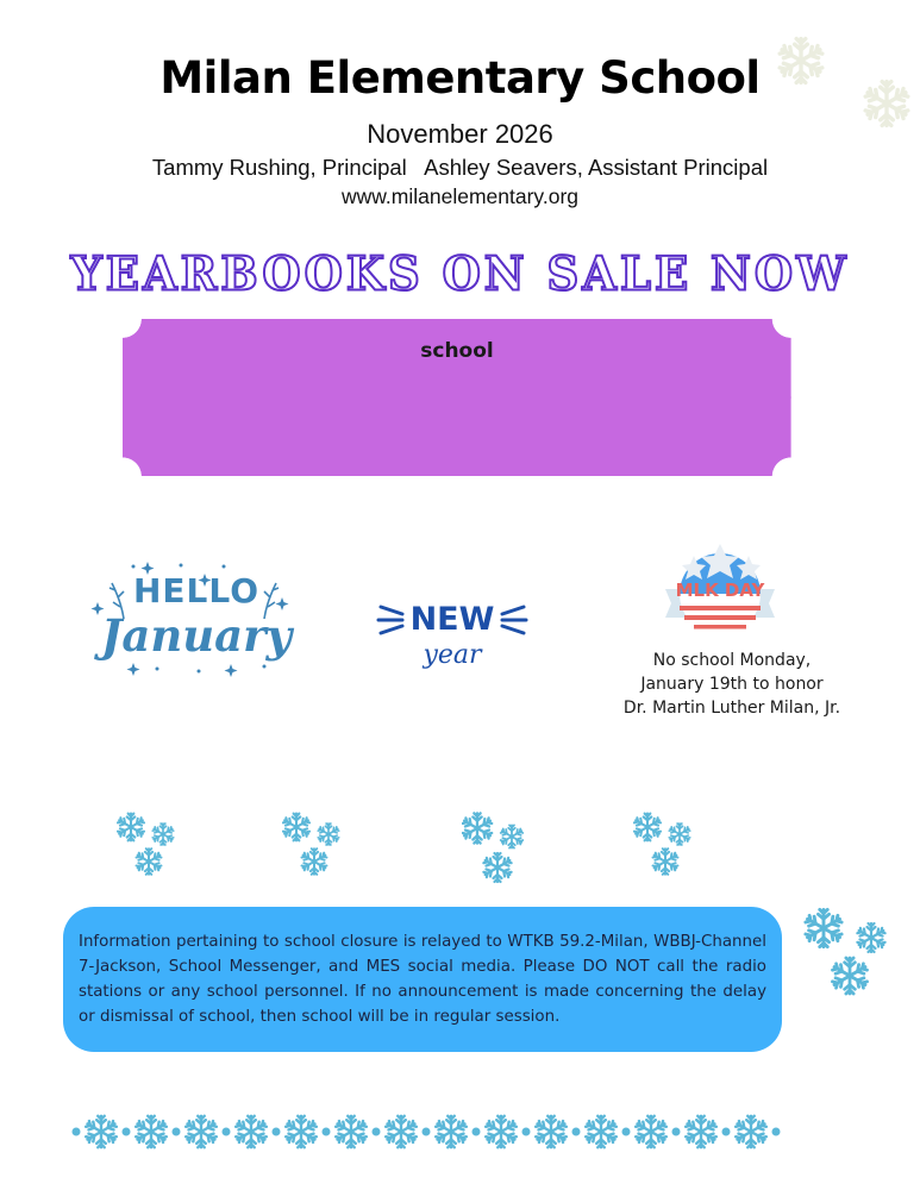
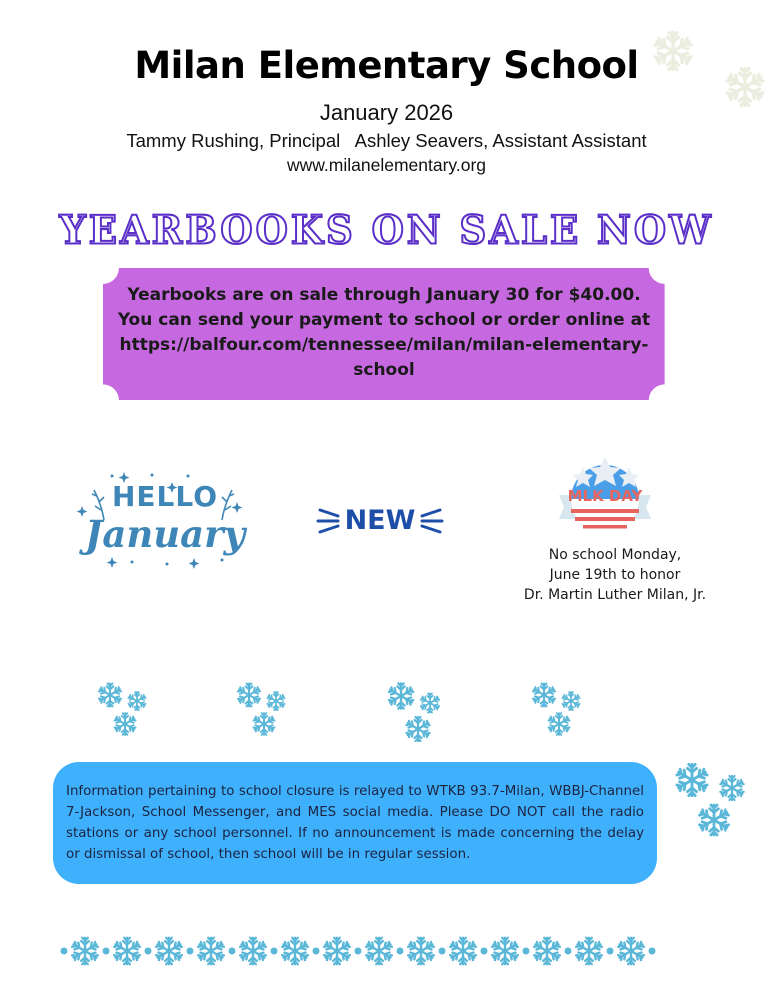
  Milan Elementary School
- November 2026
+ January 2026
- Tammy Rushing, Principal Ashley Seavers, Assistant Principal
+ Tammy Rushing, Principal Ashley Seavers, Assistant Assistant
  www.milanelementary.org
  YEARBOOKS ON SALE NOW
+ Yearbooks are on sale through January 30 for $40.00.
+ You can send your payment to school or order online at
+ https://balfour.com/tennessee/milan/milan-elementary-
  school
  HELLO
  January
  NEW
- year
  MLK DAY
  No school Monday,
- January 19th to honor
+ June 19th to honor
  Dr. Martin Luther Milan, Jr.
- Information pertaining to school closure is relayed to WTKB 59.2-Milan, WBBJ-Channel 7-Jackson, School Messenger, and MES social media. Please DO NOT call the radio stations or any school personnel. If no announcement is made concerning the delay or dismissal of school, then school will be in regular session.
+ Information pertaining to school closure is relayed to WTKB 93.7-Milan, WBBJ-Channel 7-Jackson, School Messenger, and MES social media. Please DO NOT call the radio stations or any school personnel. If no announcement is made concerning the delay or dismissal of school, then school will be in regular session.
